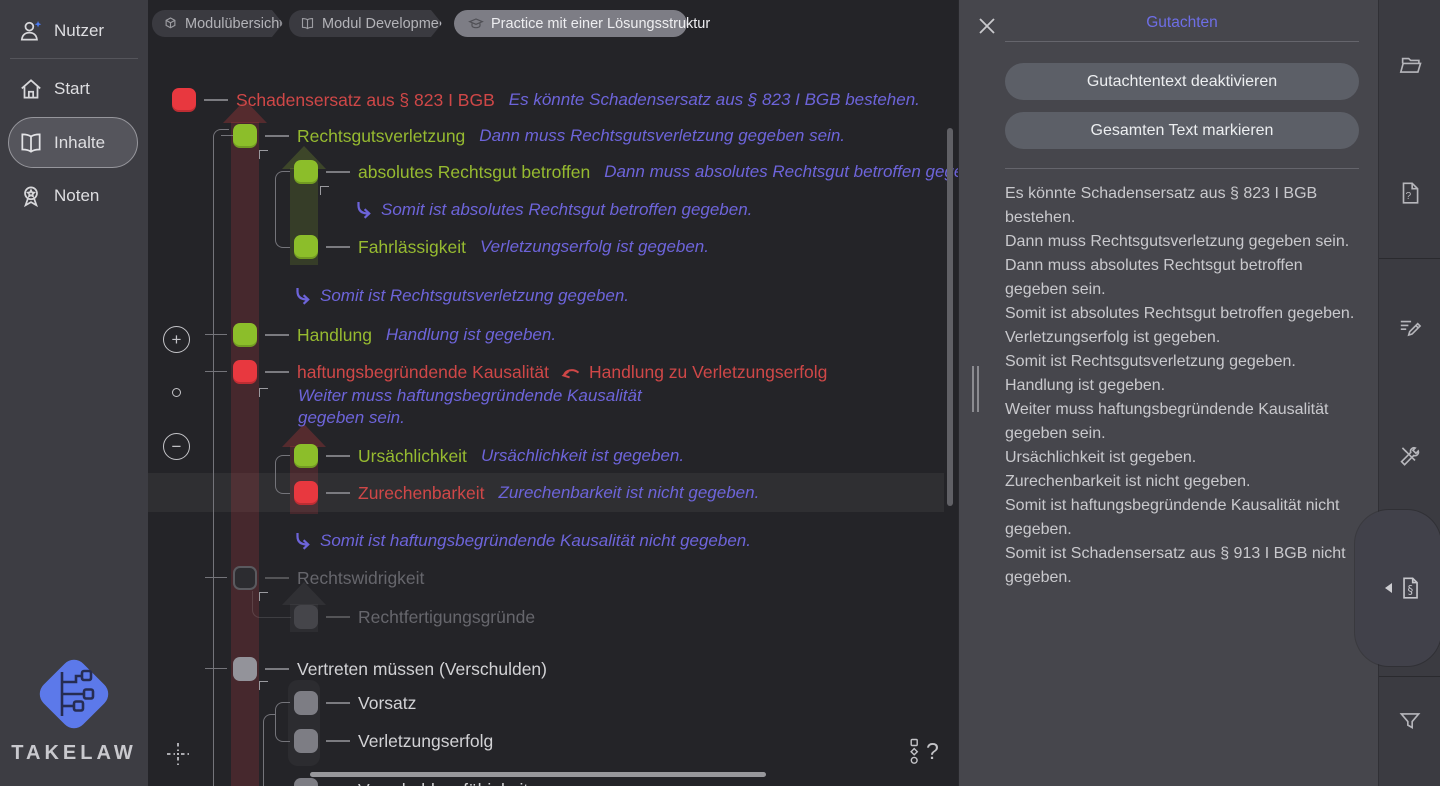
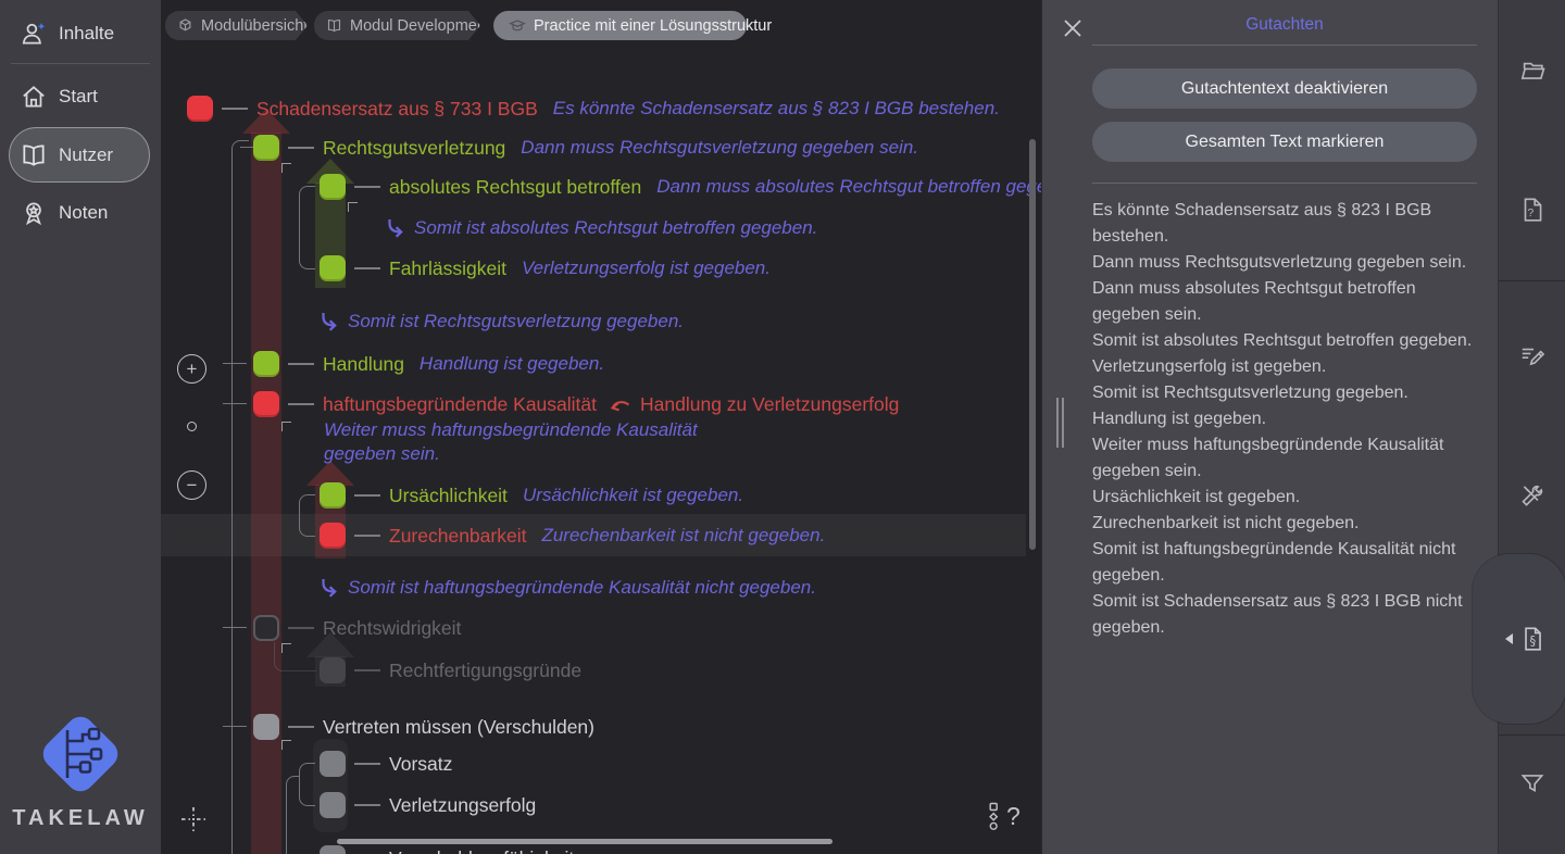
- Nutzer
+ Inhalte
  Start
- Inhalte
+ Nutzer
  Noten
  TAKELAW
  Modulübersicht
  Modul Developme
  Practice mit einer Lösungsstruktur
- Schadensersatz aus § 823 I BGB
+ Schadensersatz aus § 733 I BGB
  Es könnte Schadensersatz aus § 823 I BGB bestehen.
  Rechtsgutsverletzung
  Dann muss Rechtsgutsverletzung gegeben sein.
  absolutes Rechtsgut betroffen
  Dann muss absolutes Rechtsgut betroffen ge
  Somit ist absolutes Rechtsgut betroffen gegeben.
  Fahrlässigkeit
  Verletzungserfolg ist gegeben.
  Somit ist Rechtsgutsverletzung gegeben.
  Handlung
  Handlung ist gegeben.
  haftungsbegründende Kausalität
  Handlung zu Verletzungserfolg
  Weiter muss haftungsbegründende Kausalität gegeben sein.
  Ursächlichkeit
  Ursächlichkeit ist gegeben.
  Zurechenbarkeit
  Zurechenbarkeit ist nicht gegeben.
  Somit ist haftungsbegründende Kausalität nicht gegeben.
  Rechtswidrigkeit
  Rechtfertigungsgründe
  Vertreten müssen (Verschulden)
  Vorsatz
  Verletzungserfolg
  +
  −
  ?
  Gutachten
  Gutachtentext deaktivieren
  Gesamten Text markieren
  Es könnte Schadensersatz aus § 823 I BGB bestehen.
  Dann muss Rechtsgutsverletzung gegeben sein.
  Dann muss absolutes Rechtsgut betroffen gegeben sein.
  Somit ist absolutes Rechtsgut betroffen gegeben.
  Verletzungserfolg ist gegeben.
  Somit ist Rechtsgutsverletzung gegeben.
  Handlung ist gegeben.
  Weiter muss haftungsbegründende Kausalität gegeben sein.
  Ursächlichkeit ist gegeben.
  Zurechenbarkeit ist nicht gegeben.
  Somit ist haftungsbegründende Kausalität nicht gegeben.
- Somit ist Schadensersatz aus § 913 I BGB nicht gegeben.
+ Somit ist Schadensersatz aus § 823 I BGB nicht gegeben.
  ?
  §
